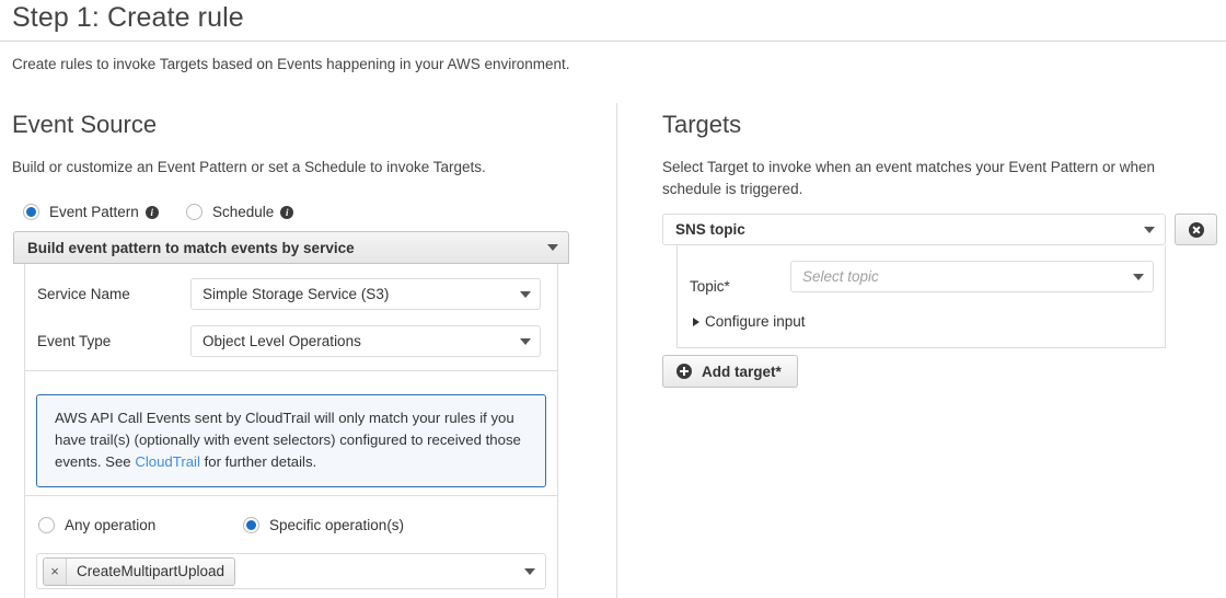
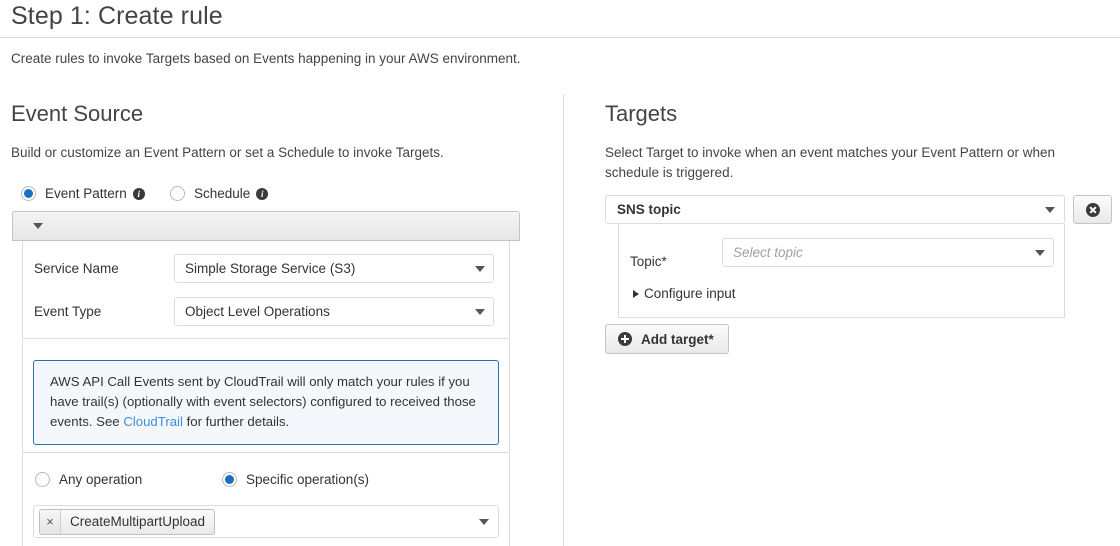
  Step 1: Create rule
  Create rules to invoke Targets based on Events happening in your AWS environment.
  Event Source
  Build or customize an Event Pattern or set a Schedule to invoke Targets.
  Event Pattern
  i
  Schedule
  i
- Build event pattern to match events by service
  Service Name
  Simple Storage Service (S3)
  Event Type
  Object Level Operations
  AWS API Call Events sent by CloudTrail will only match your rules if you have trail(s) (optionally with event selectors) configured to received those events. See CloudTrail for further details.
  Any operation
  Specific operation(s)
  ×
  CreateMultipartUpload
  Targets
  Select Target to invoke when an event matches your Event Pattern or when schedule is triggered.
  SNS topic
  Topic*
  Select topic
  Configure input
  Add target*
